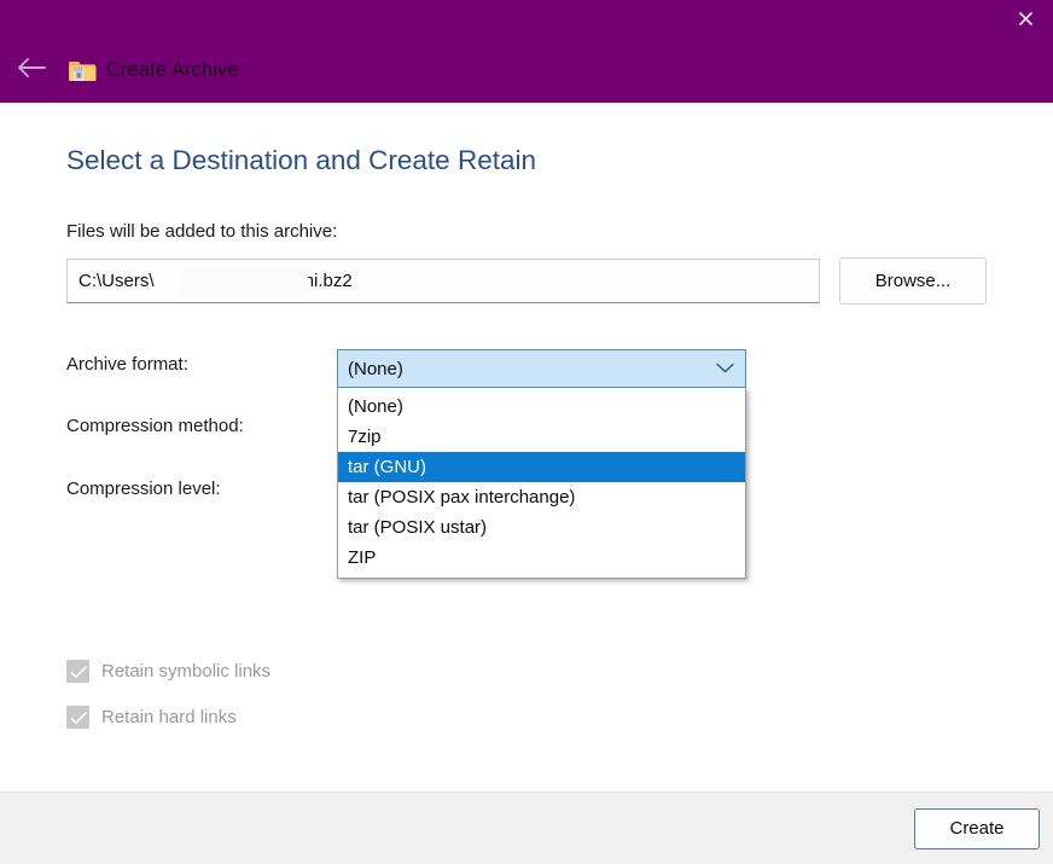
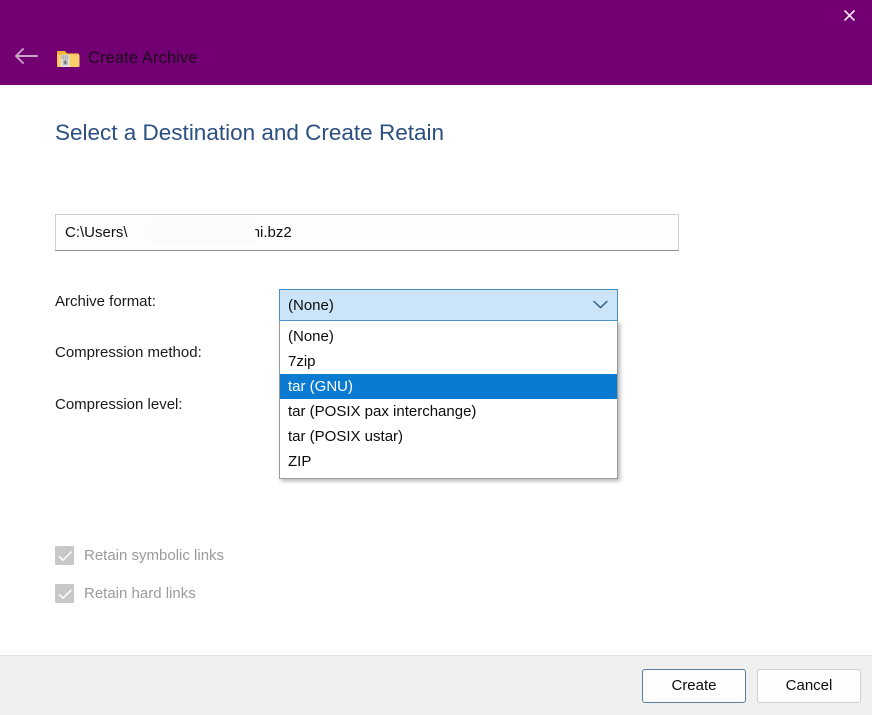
  Create Archive
  Select a Destination and Create Retain
- Files will be added to this archive:
- Browse...
  Archive format:
  Compression method:
  Compression level:
  Retain symbolic links
  Retain hard links
  (None)
  (None)
  7zip
  tar (GNU)
  tar (POSIX pax interchange)
  tar (POSIX ustar)
  ZIP
  Create
+ Cancel
